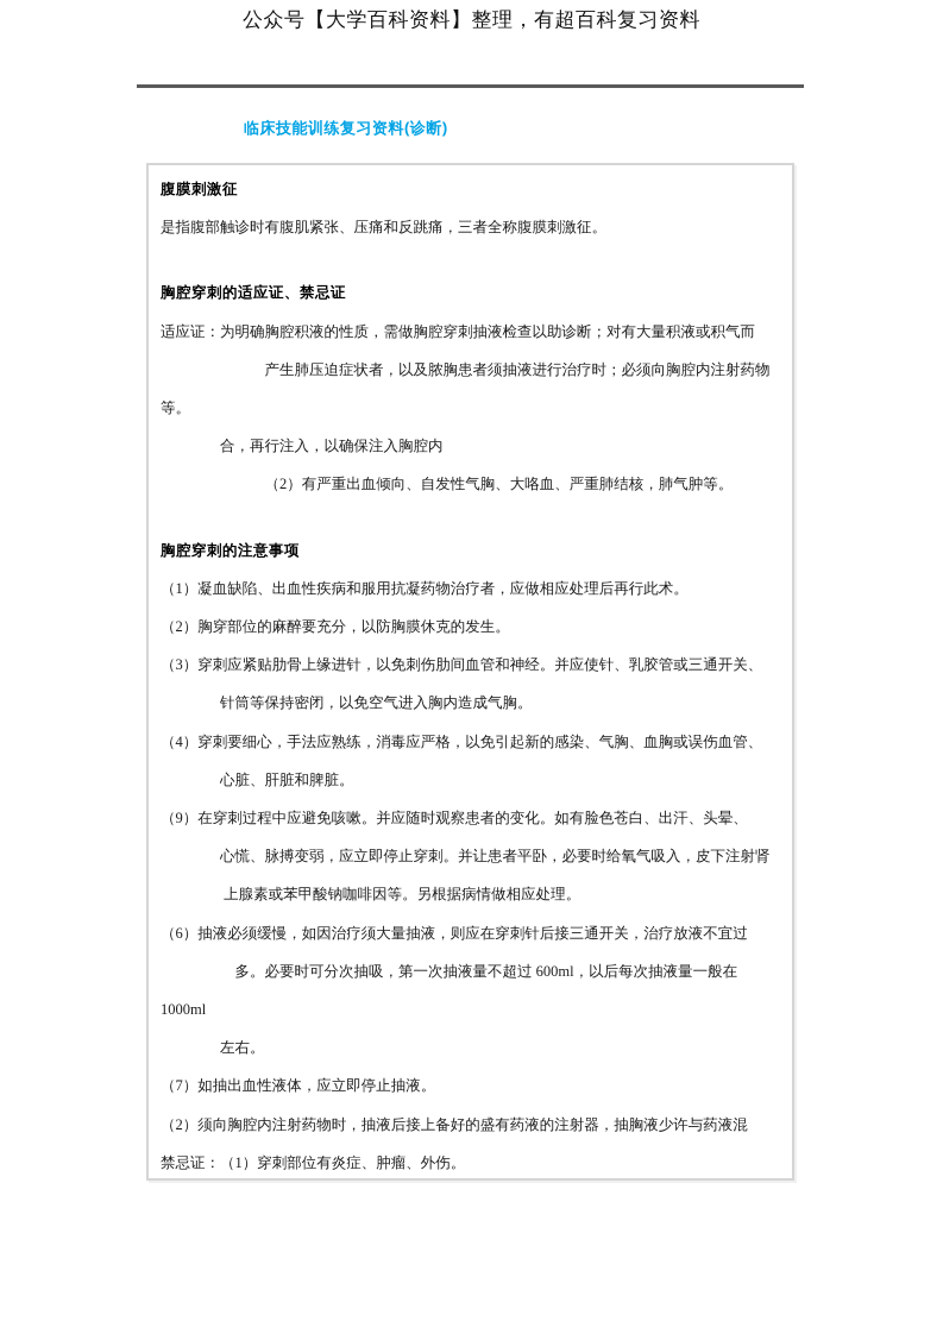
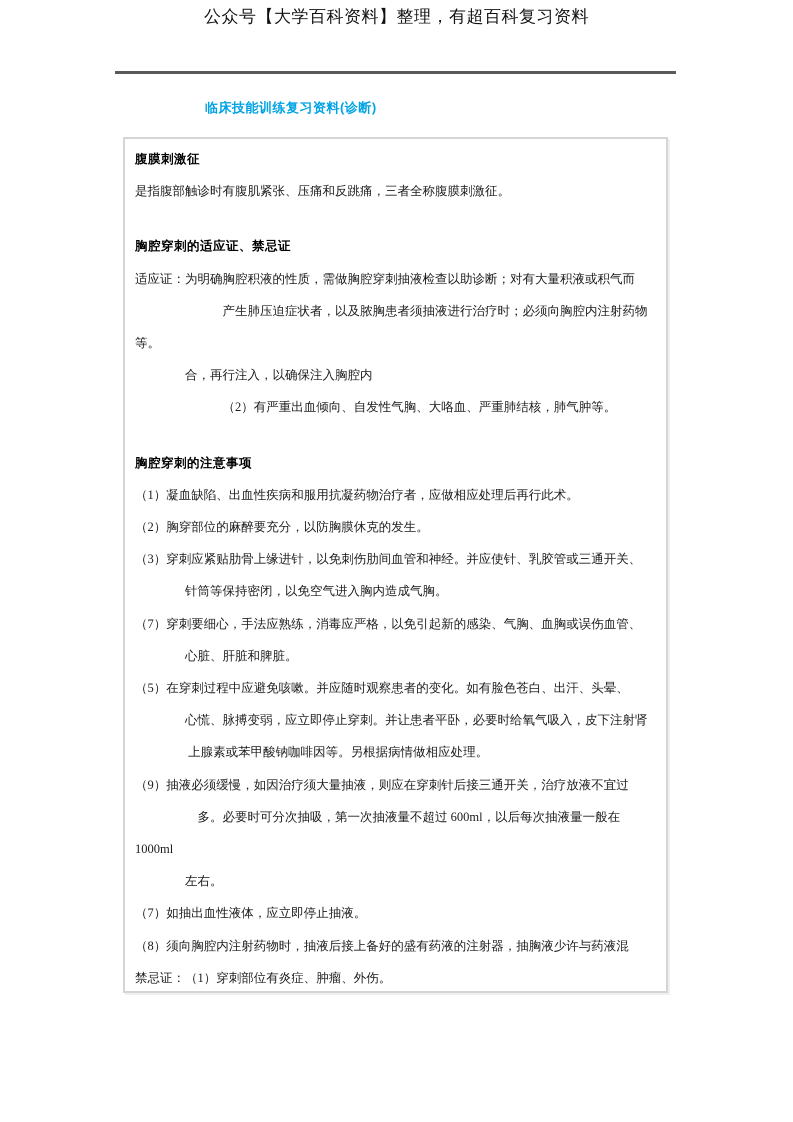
  公众号【大学百科资料】整理，有超百科复习资料
  临床技能训练复习资料(诊断)
  腹膜刺激征
  是指腹部触诊时有腹肌紧张、压痛和反跳痛，三者全称腹膜刺激征。
  胸腔穿刺的适应证、禁忌证
  适应证：为明确胸腔积液的性质，需做胸腔穿刺抽液检查以助诊断；对有大量积液或积气而
  产生肺压迫症状者，以及脓胸患者须抽液进行治疗时；必须向胸腔内注射药物等。
  合，再行注入，以确保注入胸腔内
  （2）有严重出血倾向、自发性气胸、大咯血、严重肺结核，肺气肿等。
  胸腔穿刺的注意事项
  （1）凝血缺陷、出血性疾病和服用抗凝药物治疗者，应做相应处理后再行此术。
  （2）胸穿部位的麻醉要充分，以防胸膜休克的发生。
  （3）穿刺应紧贴肋骨上缘进针，以免刺伤肋间血管和神经。并应使针、乳胶管或三通开关、
  针筒等保持密闭，以免空气进入胸内造成气胸。
- （4）穿刺要细心，手法应熟练，消毒应严格，以免引起新的感染、气胸、血胸或误伤血管、
+ （7）穿刺要细心，手法应熟练，消毒应严格，以免引起新的感染、气胸、血胸或误伤血管、
  心脏、肝脏和脾脏。
- （9）在穿刺过程中应避免咳嗽。并应随时观察患者的变化。如有脸色苍白、出汗、头晕、
+ （5）在穿刺过程中应避免咳嗽。并应随时观察患者的变化。如有脸色苍白、出汗、头晕、
  心慌、脉搏变弱，应立即停止穿刺。并让患者平卧，必要时给氧气吸入，皮下注射肾
  上腺素或苯甲酸钠咖啡因等。另根据病情做相应处理。
- （6）抽液必须缓慢，如因治疗须大量抽液，则应在穿刺针后接三通开关，治疗放液不宜过
+ （9）抽液必须缓慢，如因治疗须大量抽液，则应在穿刺针后接三通开关，治疗放液不宜过
  多。必要时可分次抽吸，第一次抽液量不超过 600ml，以后每次抽液量一般在 1000ml
  左右。
  （7）如抽出血性液体，应立即停止抽液。
- （2）须向胸腔内注射药物时，抽液后接上备好的盛有药液的注射器，抽胸液少许与药液混
+ （8）须向胸腔内注射药物时，抽液后接上备好的盛有药液的注射器，抽胸液少许与药液混
  禁忌证：（1）穿刺部位有炎症、肿瘤、外伤。
